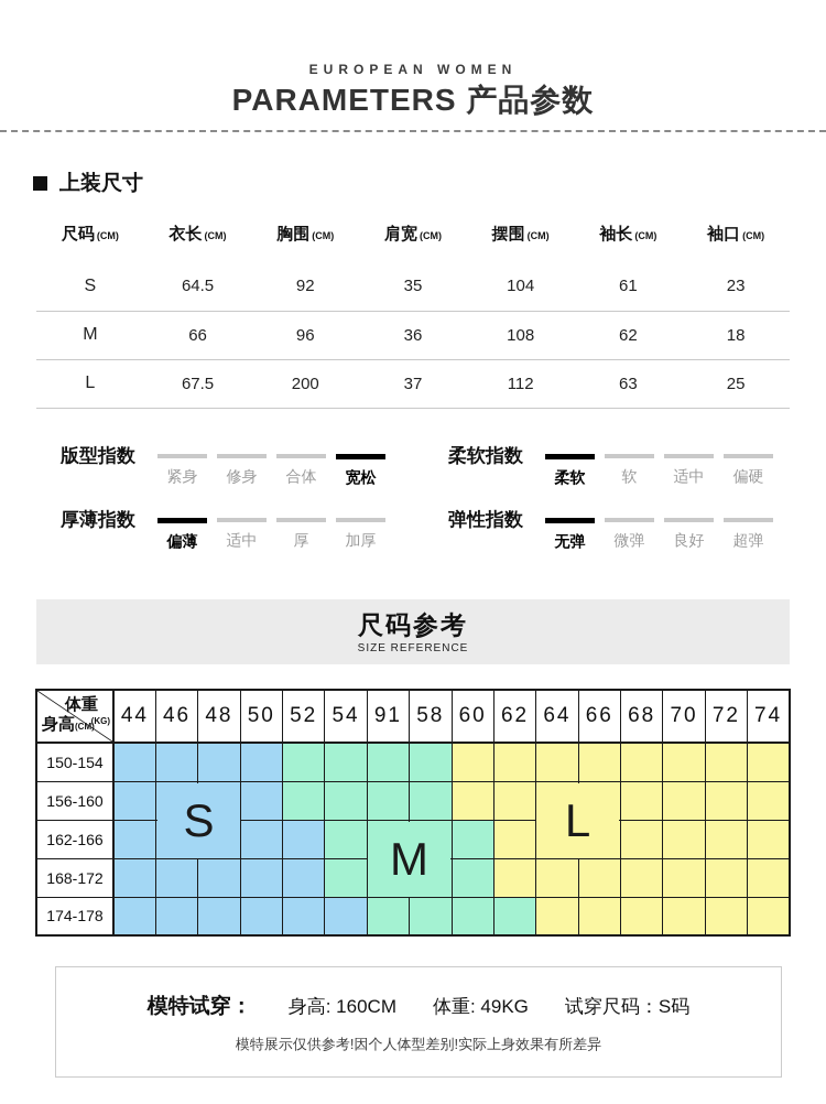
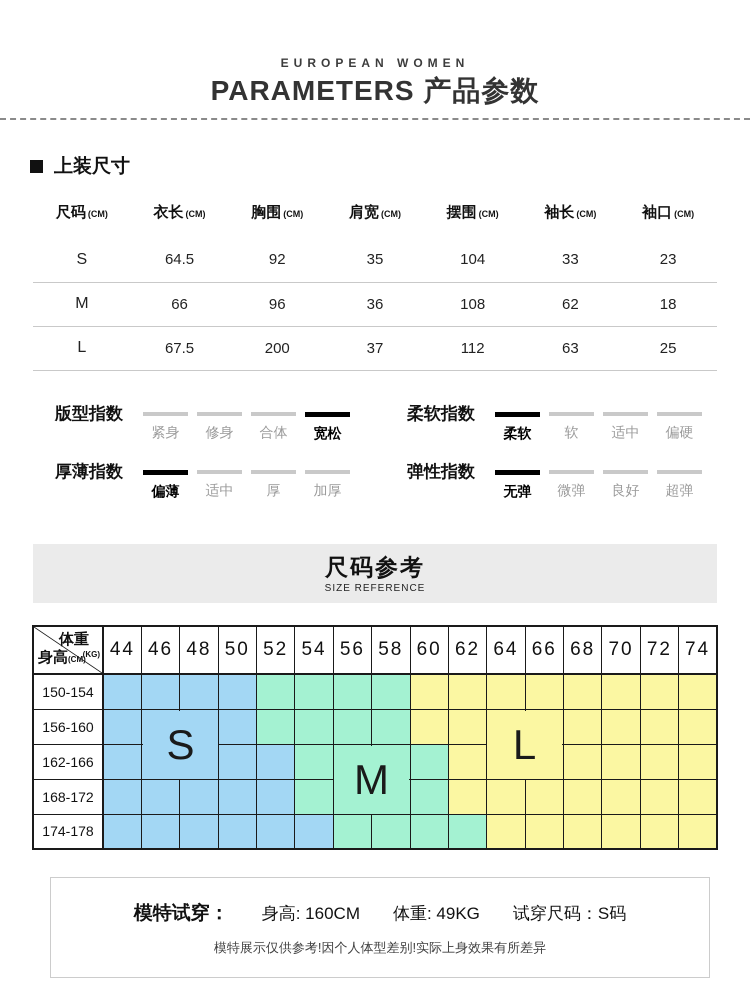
  EUROPEAN WOMEN
  PARAMETERS 产品参数
  上装尺寸
  尺码 (CM)	衣长 (CM)	胸围 (CM)	肩宽 (CM)	摆围 (CM)	袖长 (CM)	袖口 (CM)
- S	64.5	92	35	104	61	23
+ S	64.5	92	35	104	33	23
  M	66	96	36	108	62	18
  L	67.5	200	37	112	63	25
  版型指数
  紧身
  修身
  合体
  宽松
  柔软指数
  柔软
  软
  适中
  偏硬
  厚薄指数
  偏薄
  适中
  厚
  加厚
  弹性指数
  无弹
  微弹
  良好
  超弹
  尺码参考
  SIZE REFERENCE
- 体重 (KG) 身高(CM)	44	46	48	50	52	54	91	58	60	62	64	66	68	70	72	74
+ 体重 (KG) 身高(CM)	44	46	48	50	52	54	56	58	60	62	64	66	68	70	72	74
  150-154
  156-160
  162-166
  168-172
  174-178
  S
  M
  L
  模特试穿：
  身高: 160CM
  体重: 49KG
  试穿尺码：S码
  模特展示仅供参考!因个人体型差别!实际上身效果有所差异
